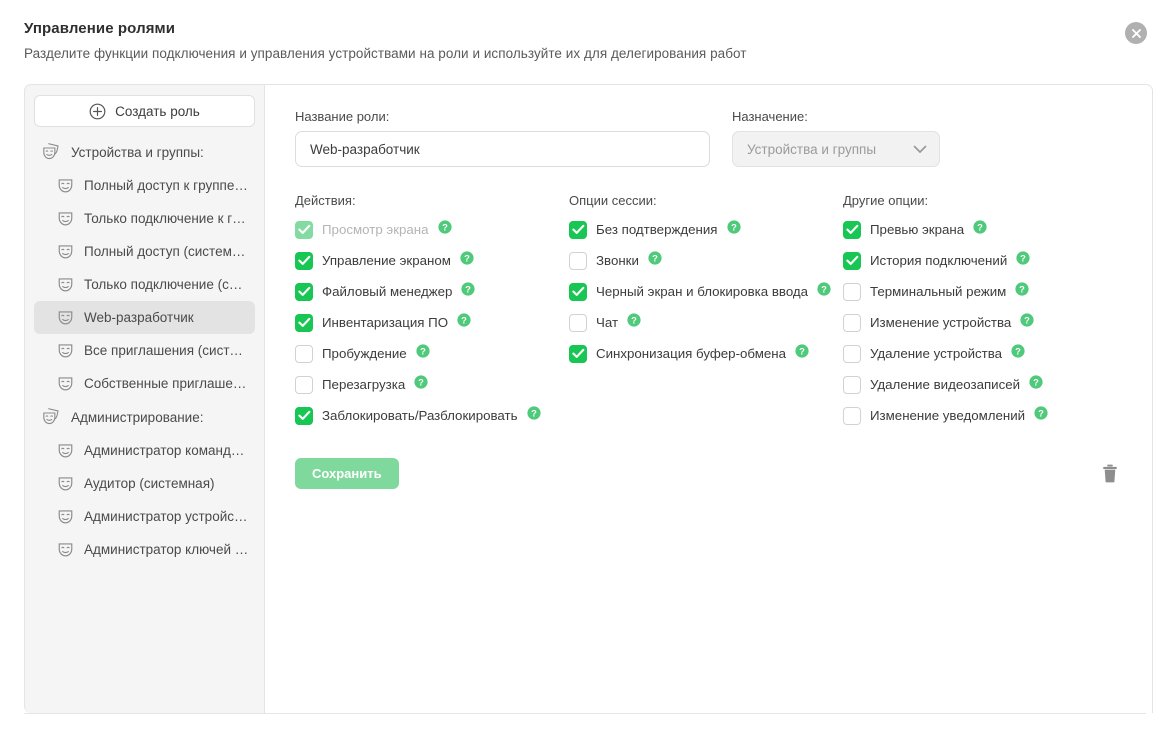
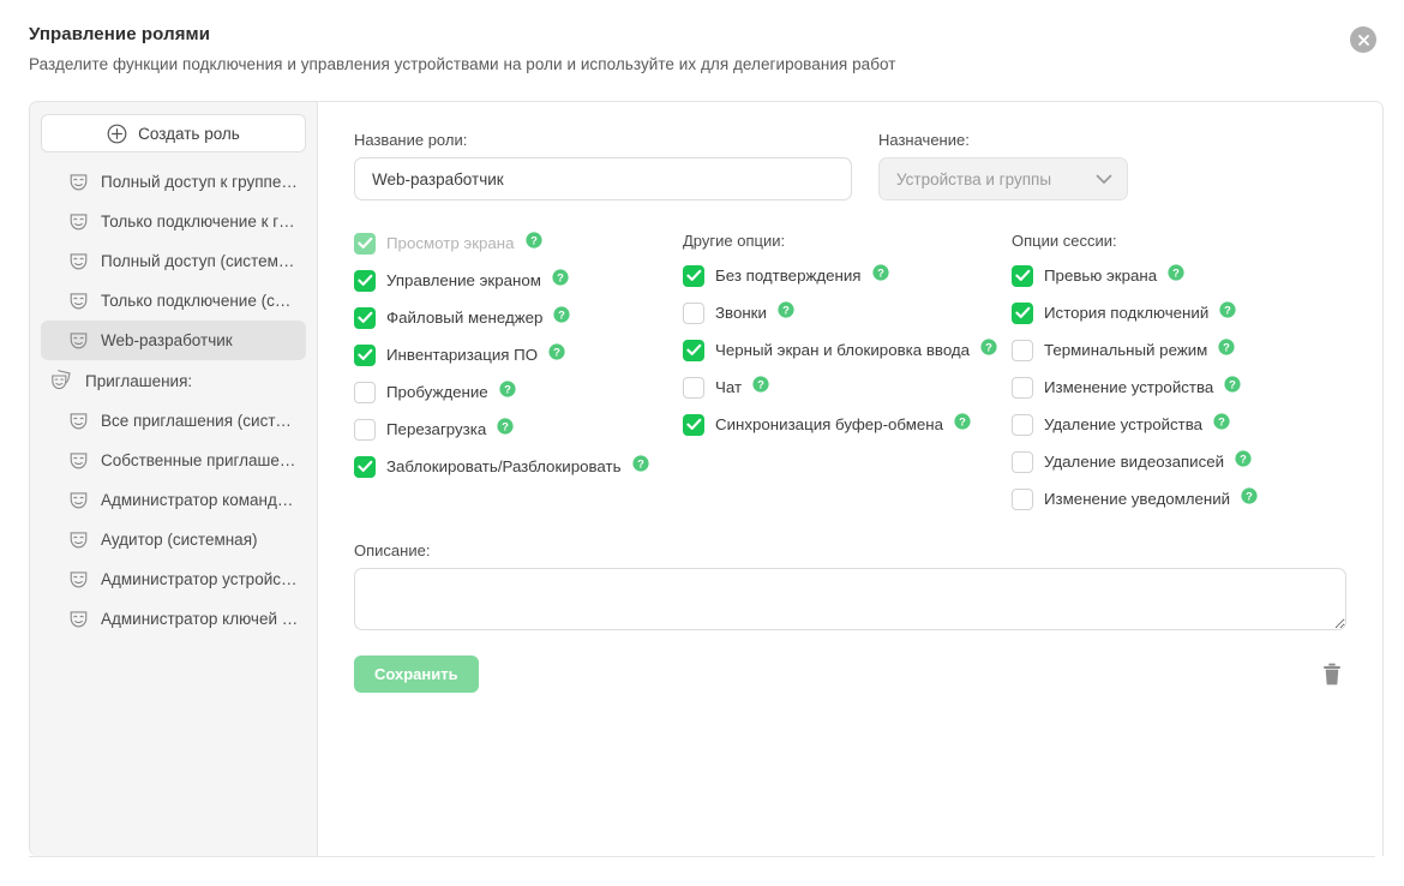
  Управление ролями
  Разделите функции подключения и управления устройствами на роли и используйте их для делегирования работ
  Создать роль
- Устройства и группы:
  Полный доступ к группе (с
  Только подключение к гру
  Полный доступ (системна
  Только подключение (сист
  Web-разработчик
+ Приглашения:
  Все приглашения (систем
  Собственные приглашени
- Администрирование:
  Администратор команды (
  Аудитор (системная)
  Администратор устройств
  Администратор ключей AP
  Название роли:
  Web-разработчик
  Назначение:
  Устройства и группы
- Действия:
  Просмотр экрана
  ?
  Управление экраном
  ?
  Файловый менеджер
  ?
  Инвентаризация ПО
  ?
  Пробуждение
  ?
  Перезагрузка
  ?
  Заблокировать/Разблокировать
  ?
- Опции сессии:
+ Другие опции:
  Без подтверждения
  ?
  Звонки
  ?
  Черный экран и блокировка ввода
  ?
  Чат
  ?
  Синхронизация буфер-обмена
  ?
- Другие опции:
+ Опции сессии:
  Превью экрана
  ?
  История подключений
  ?
  Терминальный режим
  ?
  Изменение устройства
  ?
  Удаление устройства
  ?
  Удаление видеозаписей
  ?
  Изменение уведомлений
  ?
+ Описание:
  Сохранить
